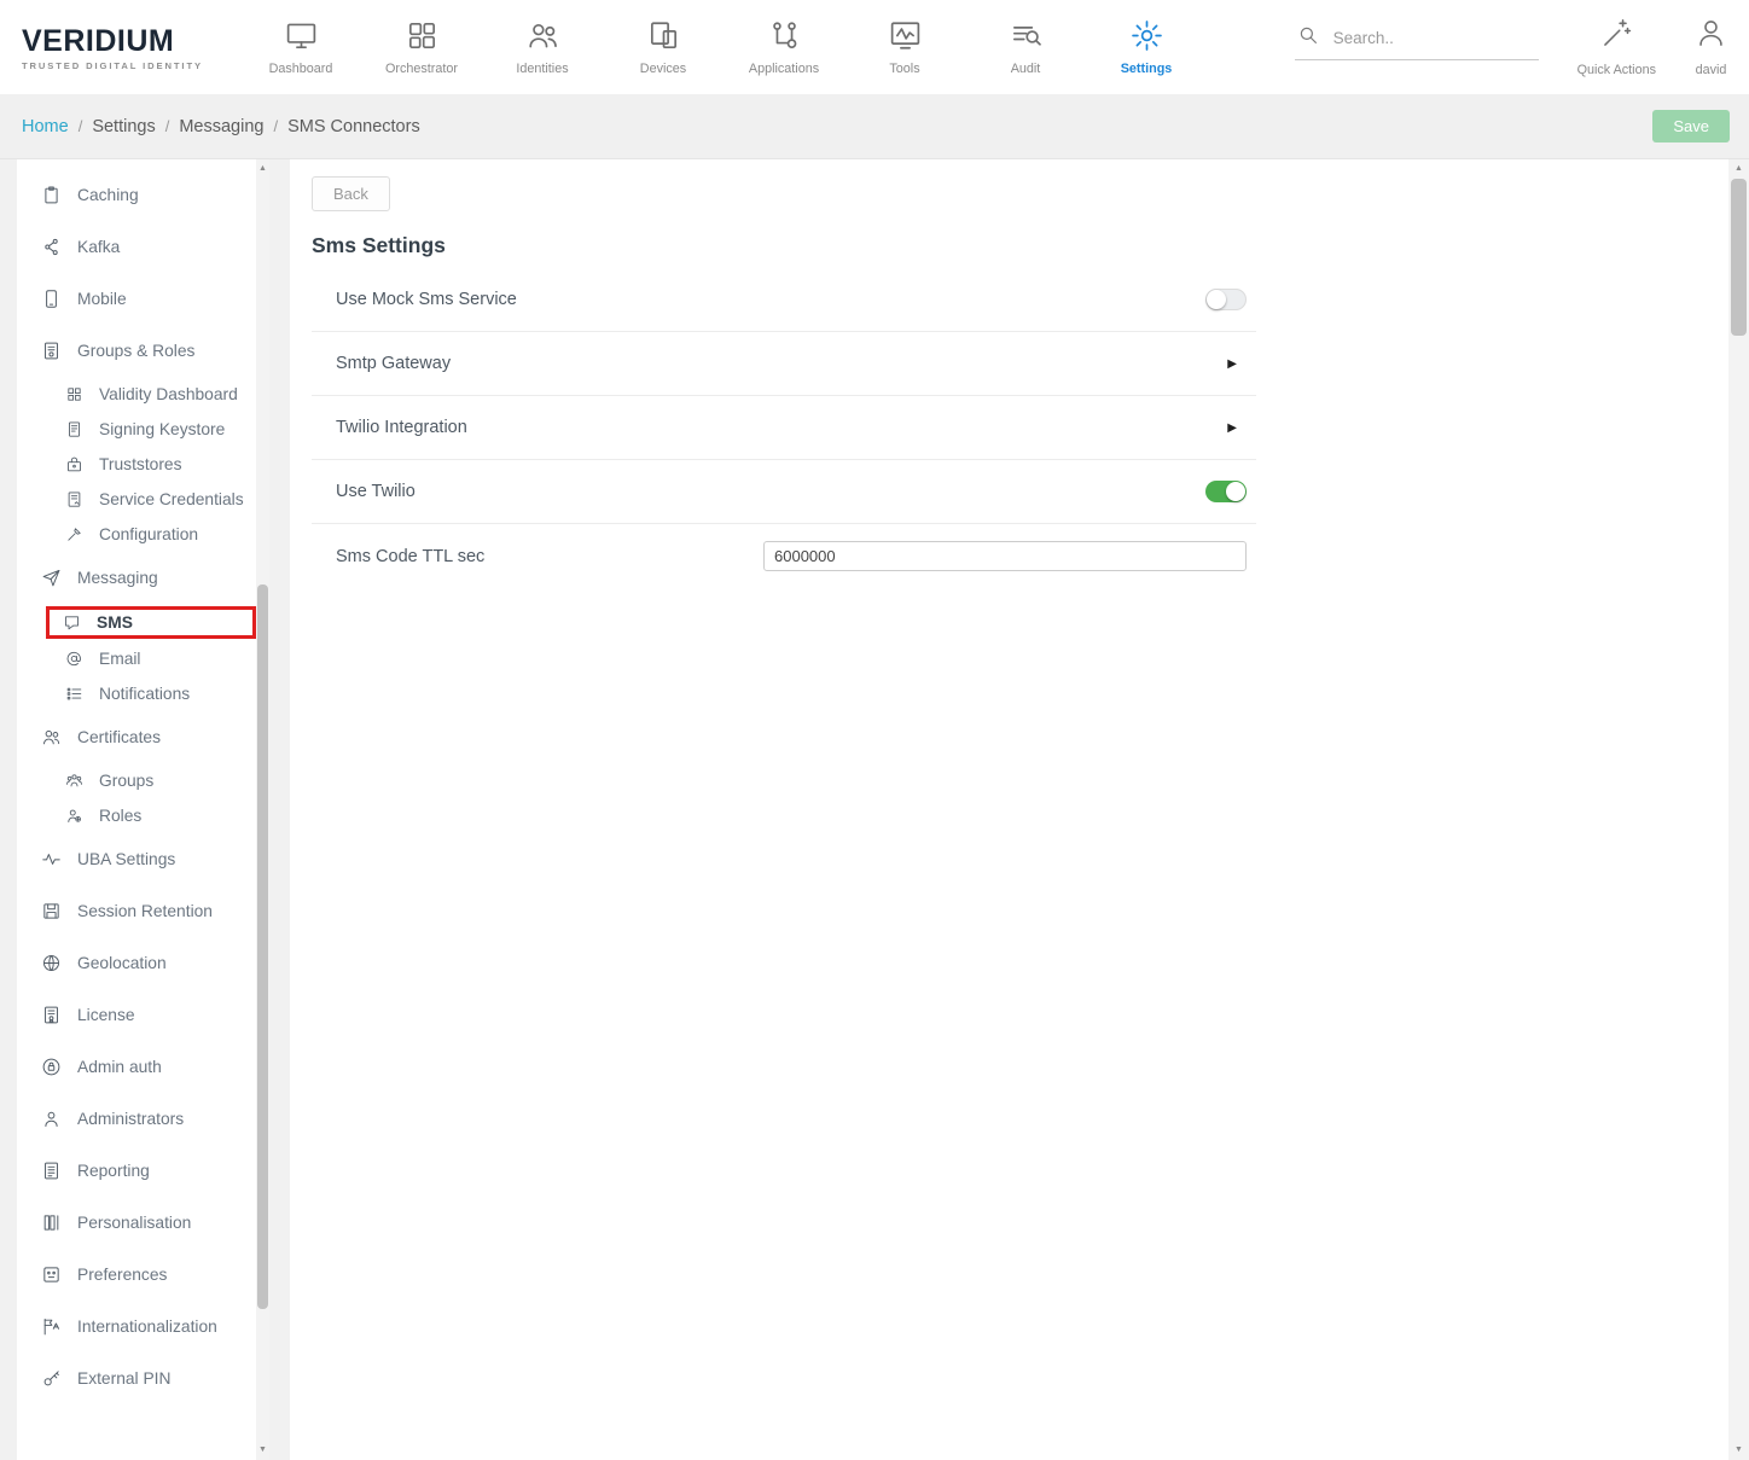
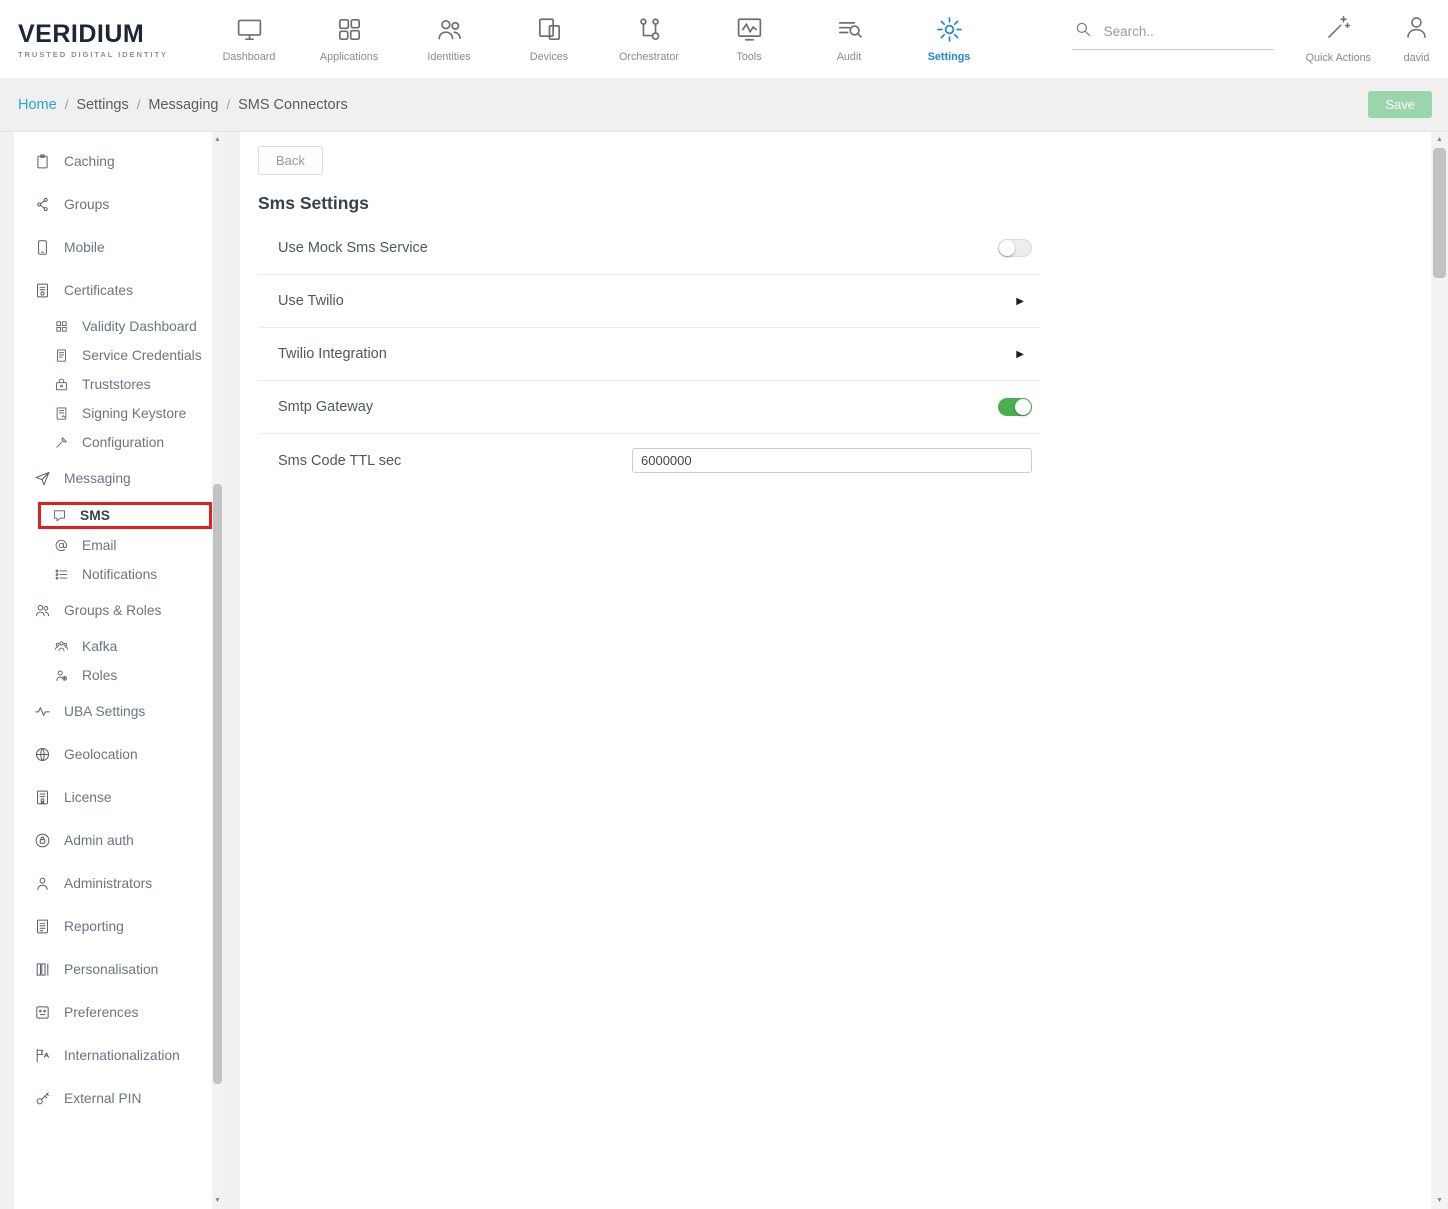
  VERIDIUM
  TRUSTED DIGITAL IDENTITY
  Dashboard
- Orchestrator
+ Applications
  Identities
  Devices
- Applications
+ Orchestrator
  Tools
  Audit
  Settings
  Search..
  Quick Actions
  david
  Home
  /
  Settings
  /
  Messaging
  /
  SMS Connectors
  Save
  Caching
- Kafka
+ Groups
  Mobile
- Groups & Roles
+ Certificates
  Validity Dashboard
- Signing Keystore
+ Service Credentials
  Truststores
- Service Credentials
+ Signing Keystore
  Configuration
  Messaging
  SMS
  Email
  Notifications
- Certificates
+ Groups & Roles
- Groups
+ Kafka
  Roles
  UBA Settings
- Session Retention
  Geolocation
  License
  Admin auth
  Administrators
  Reporting
  Personalisation
  Preferences
  Internationalization
  External PIN
  Back
  Sms Settings
  Use Mock Sms Service
- Smtp Gateway
+ Use Twilio
  ▶
  Twilio Integration
  ▶
- Use Twilio
+ Smtp Gateway
  Sms Code TTL sec
  6000000
